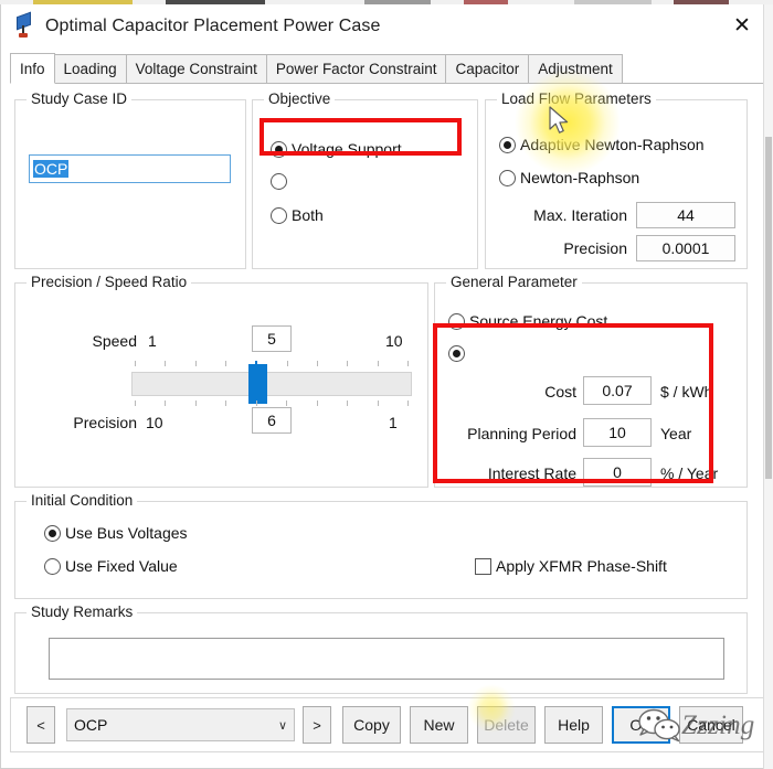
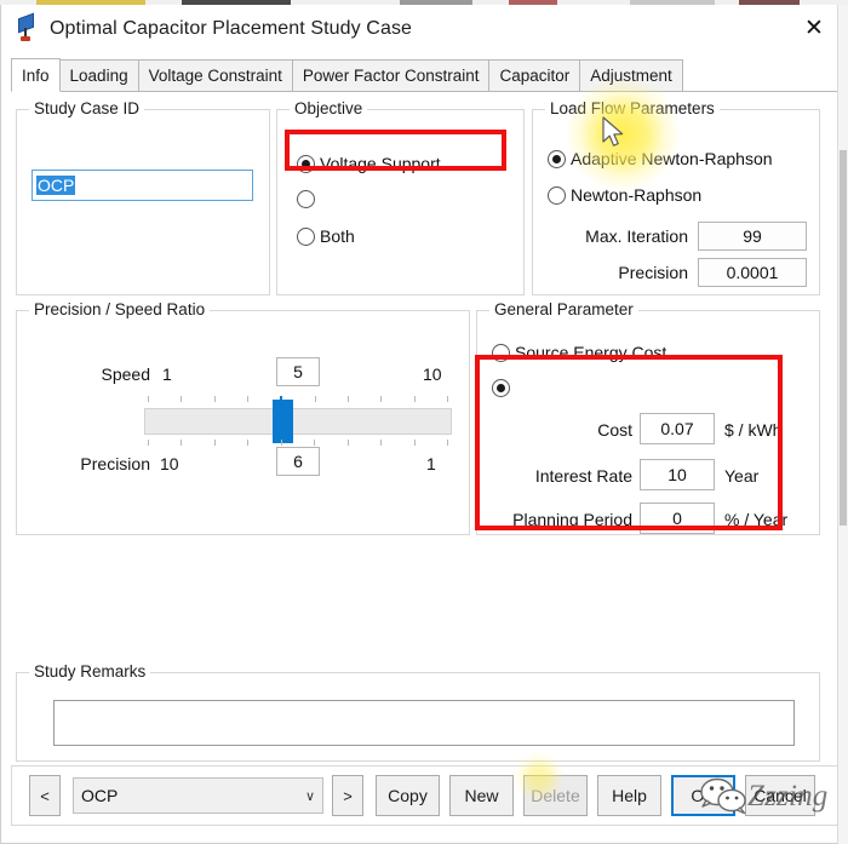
- Optimal Capacitor Placement Power Case
+ Optimal Capacitor Placement Study Case
  ✕
  Info
  Loading
  Voltage Constraint
  Power Factor Constraint
  Capacitor
  Adtment
  Study Case ID
  OCP
  Objective
  Voltage Support
  Both
  Newton-Raphson
  Max. Iteration
- 44
+ 99
  Precision
  0.0001
  Precision / Speed Ratio
  Speed
  1
  5
  10
  Precision
  10
  6
  1
  General Parameter
  Source Energy Cost
  Cost
  0.07
  $ / kWh
- Planning Period
+ Interest Rate
  10
  Year
- Interest Rate
+ Planning Period
  0
  % / Year
- Initial Condition
- Use Bus Voltages
- Use Fixed Value
- Apply XFMR Phase-Shift
  Study Remarks
  <
  OCP
  ∨
  >
  Copy
  New
  Delete
  Help
  Cancel
  Zzzing
